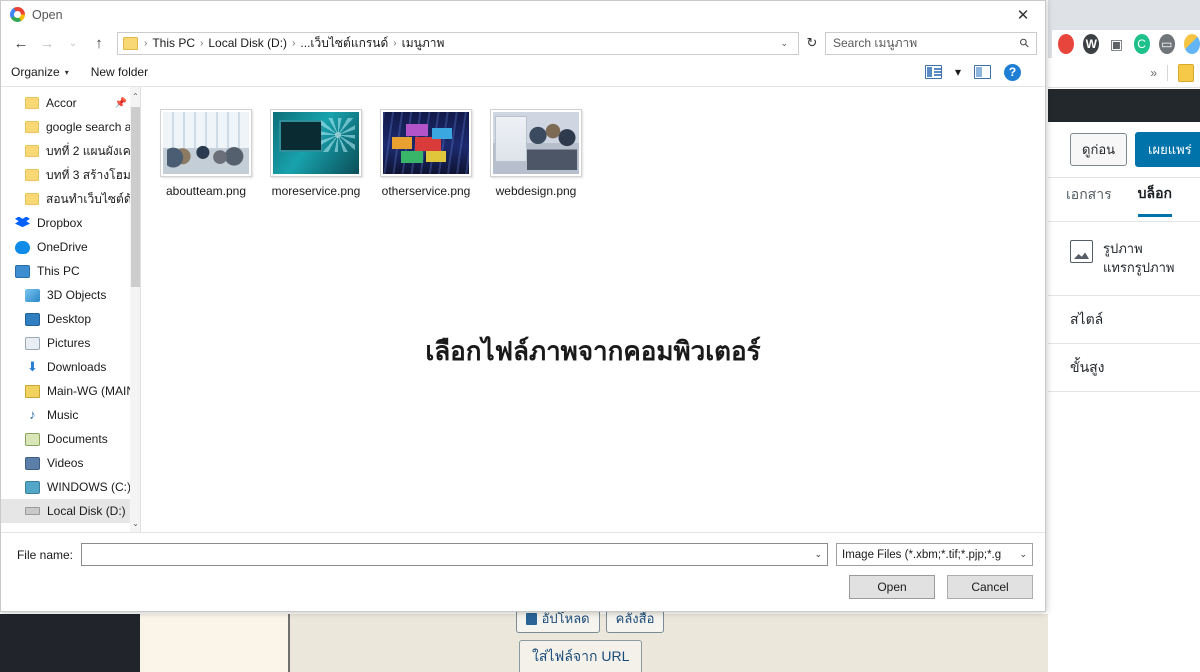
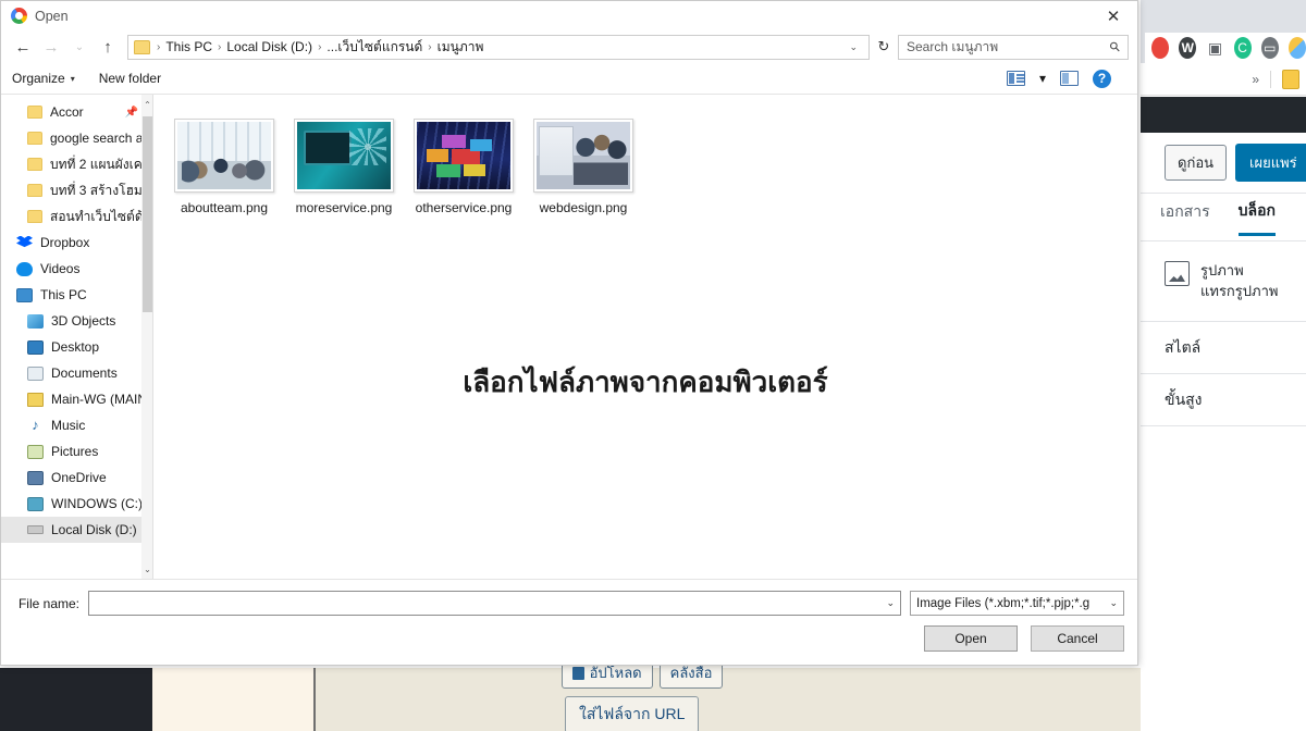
  W
  ▣
  C
  ▭
  »
  ดูก่อน
  เผยแพร่
  เอกสาร
  บล็อก
  รูปภาพ
  แทรกรูปภาพ
  สไตล์
  ขั้นสูง
  อัปโหลด
  คลังสื่อ
  ใส่ไฟล์จาก URL
  Open
  ✕
  ←
  →
  ⌄
  ↑
  ›
  This PC
  ›
  Local Disk (D:)
  ›
  ...เว็บไซต์แกรนด์
  ›
  เมนูภาพ
  ⌄
  ↻
  Search เมนูภาพ
  Organize
  ▾
  New folder
  ▾
  ?
  Accor
  📌
  google search a
  บทที่ 2 แผนผังเค
  บทที่ 3 สร้างโฮม
  สอนทำเว็บไซต์ด้
  Dropbox
- OneDrive
+ Videos
  This PC
  3D Objects
  Desktop
- Pictures
+ Documents
- ⬇
- Downloads
  Main-WG (MAI
  ♪
  Music
- Documents
+ Pictures
- Videos
+ OneDrive
  WINDOWS (C:)
  Local Disk (D:)
  ⌃
  ⌄
  aboutteam.png
  moreservice.png
  otherservice.png
  webdesign.png
  เลือกไฟล์ภาพจากคอมพิวเตอร์
  File name:
  ⌄
  Image Files (*.xbm;*.tif;*.pjp;*.g
  ⌄
  Open
  Cancel
